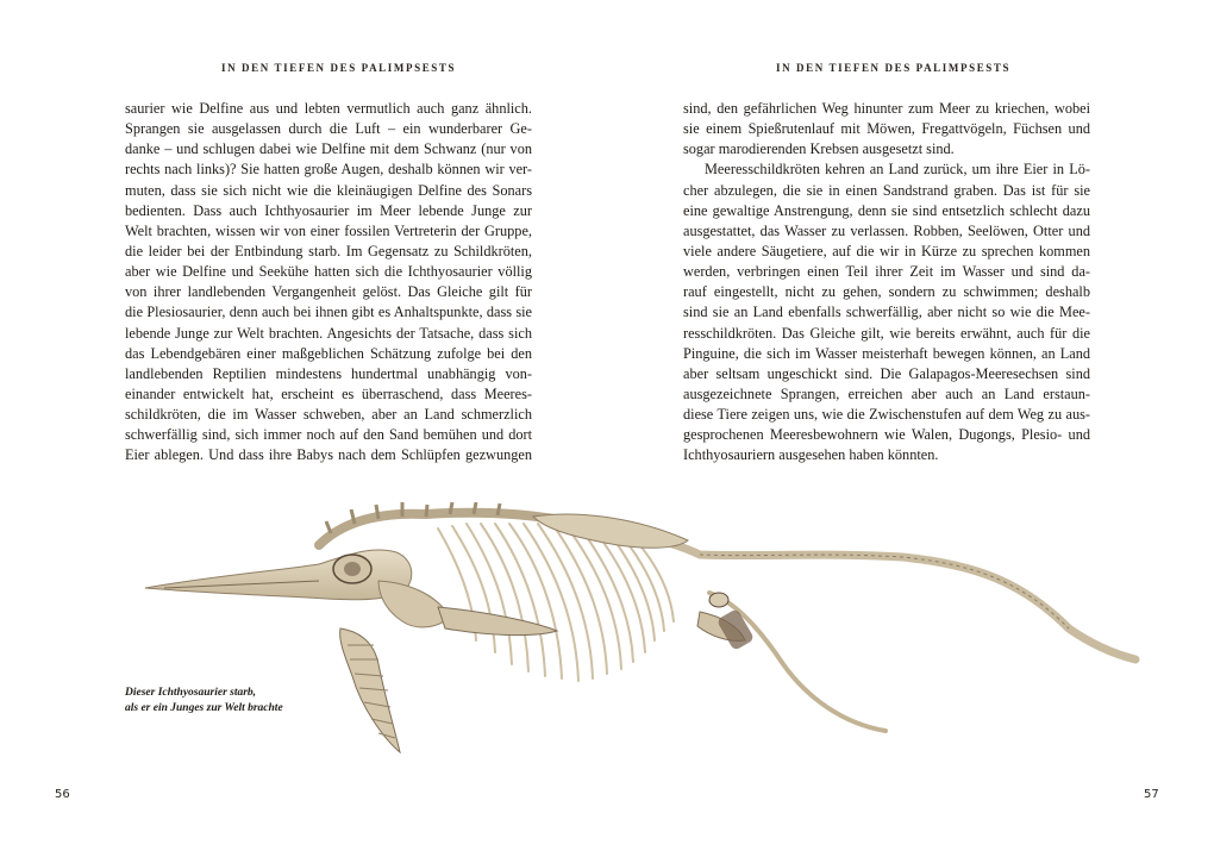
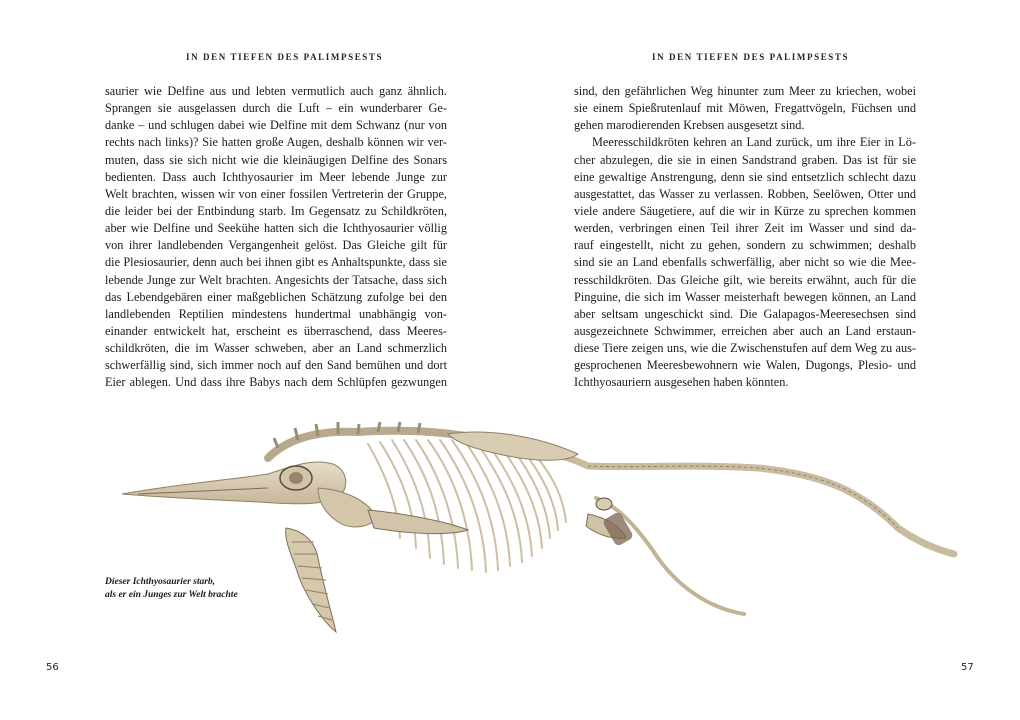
  IN DEN TIEFEN DES PALIMPSESTS
  saurier wie Delfine aus und lebten vermutlich auch ganz ähnlich.
  Sprangen sie ausgelassen durch die Luft – ein wunderbarer Ge-
  danke – und schlugen dabei wie Delfine mit dem Schwanz (nur von
  rechts nach links)? Sie hatten große Augen, deshalb können wir ver-
  muten, dass sie sich nicht wie die kleinäugigen Delfine des Sonars
  bedienten. Dass auch Ichthyosaurier im Meer lebende Junge zur
  Welt brachten, wissen wir von einer fossilen Vertreterin der Gruppe,
  die leider bei der Entbindung starb. Im Gegensatz zu Schildkröten,
  aber wie Delfine und Seekühe hatten sich die Ichthyosaurier völlig
  von ihrer landlebenden Vergangenheit gelöst. Das Gleiche gilt für
  die Plesiosaurier, denn auch bei ihnen gibt es Anhaltspunkte, dass sie
  lebende Junge zur Welt brachten. Angesichts der Tatsache, dass sich
  das Lebendgebären einer maßgeblichen Schätzung zufolge bei den
  landlebenden Reptilien mindestens hundertmal unabhängig von-
  einander entwickelt hat, erscheint es überraschend, dass Meeres-
  schildkröten, die im Wasser schweben, aber an Land schmerzlich
  schwerfällig sind, sich immer noch auf den Sand bemühen und dort
  Eier ablegen. Und dass ihre Babys nach dem Schlüpfen gezwungen
  Dieser Ichthyosaurier starb,
  als er ein Junges zur Welt brachte
  56
  IN DEN TIEFEN DES PALIMPSESTS
  sind, den gefährlichen Weg hinunter zum Meer zu kriechen, wobei
  sie einem Spießrutenlauf mit Möwen, Fregattvögeln, Füchsen und
- sogar marodierenden Krebsen ausgesetzt sind.
+ gehen marodierenden Krebsen ausgesetzt sind.
  Meeresschildkröten kehren an Land zurück, um ihre Eier in Lö-
  cher abzulegen, die sie in einen Sandstrand graben. Das ist für sie
  eine gewaltige Anstrengung, denn sie sind entsetzlich schlecht dazu
  ausgestattet, das Wasser zu verlassen. Robben, Seelöwen, Otter und
  viele andere Säugetiere, auf die wir in Kürze zu sprechen kommen
  werden, verbringen einen Teil ihrer Zeit im Wasser und sind da-
  rauf eingestellt, nicht zu gehen, sondern zu schwimmen; deshalb
  sind sie an Land ebenfalls schwerfällig, aber nicht so wie die Mee-
  resschildkröten. Das Gleiche gilt, wie bereits erwähnt, auch für die
  Pinguine, die sich im Wasser meisterhaft bewegen können, an Land
  aber seltsam ungeschickt sind. Die Galapagos-Meeresechsen sind
- ausgezeichnete Sprangen, erreichen aber auch an Land erstaun-
+ ausgezeichnete Schwimmer, erreichen aber auch an Land erstaun-
  diese Tiere zeigen uns, wie die Zwischenstufen auf dem Weg zu aus-
  gesprochenen Meeresbewohnern wie Walen, Dugongs, Plesio- und
  Ichthyosauriern ausgesehen haben könnten.
  57
